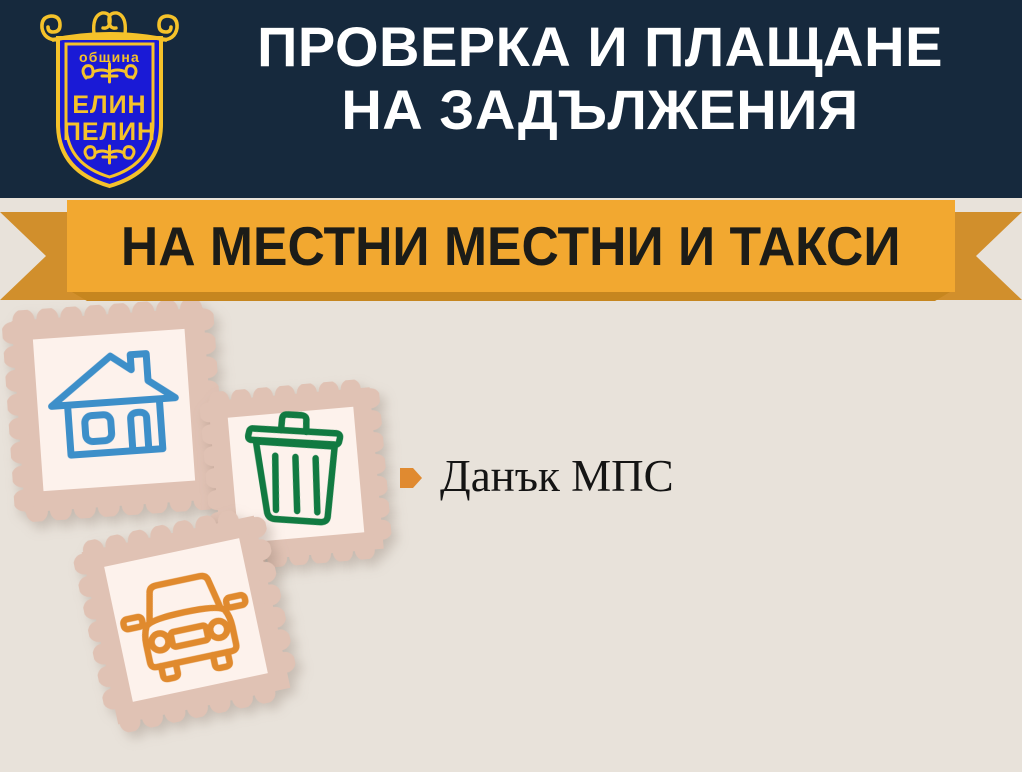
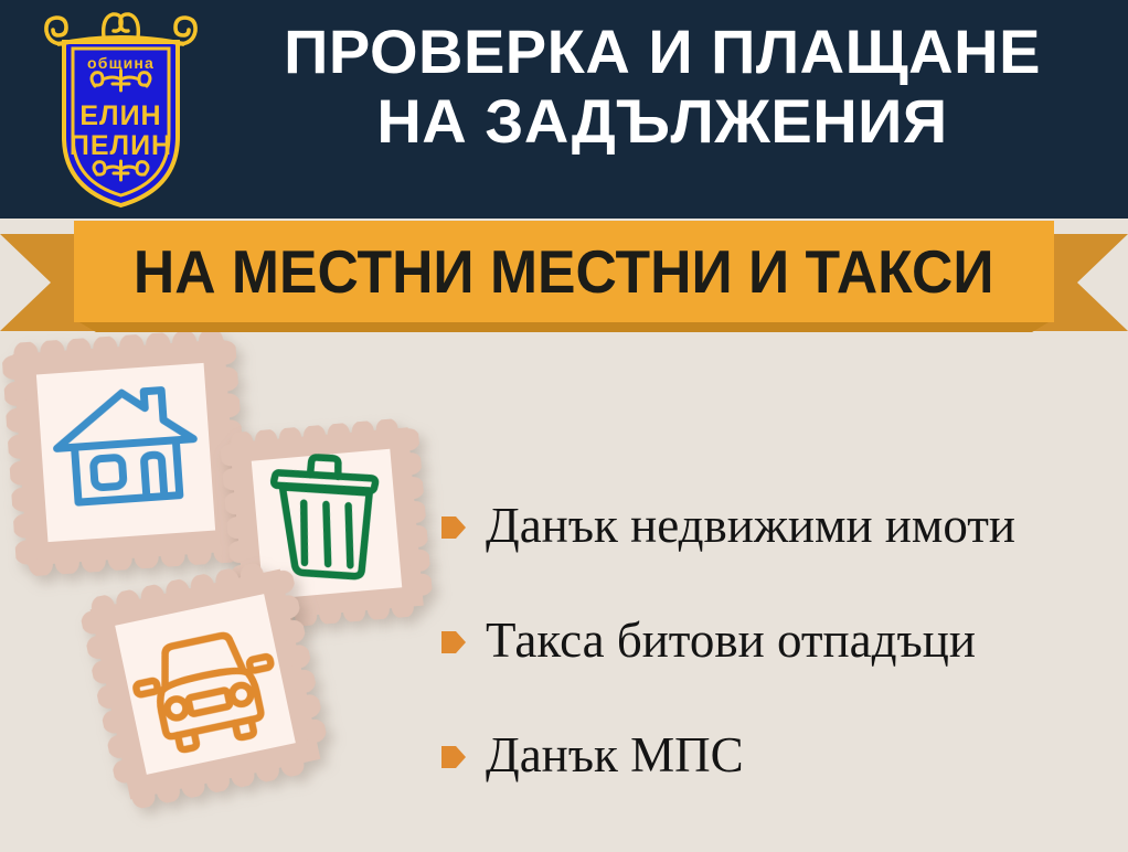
  община
  ЕЛИН
  ПЕЛИН
  ПРОВЕРКА И ПЛАЩАНЕ
  НА ЗАДЪЛЖЕНИЯ
  НА МЕСТНИ МЕСТНИ И ТАКСИ
+ Данък недвижими имоти
+ Такса битови отпадъци
  Данък МПС
